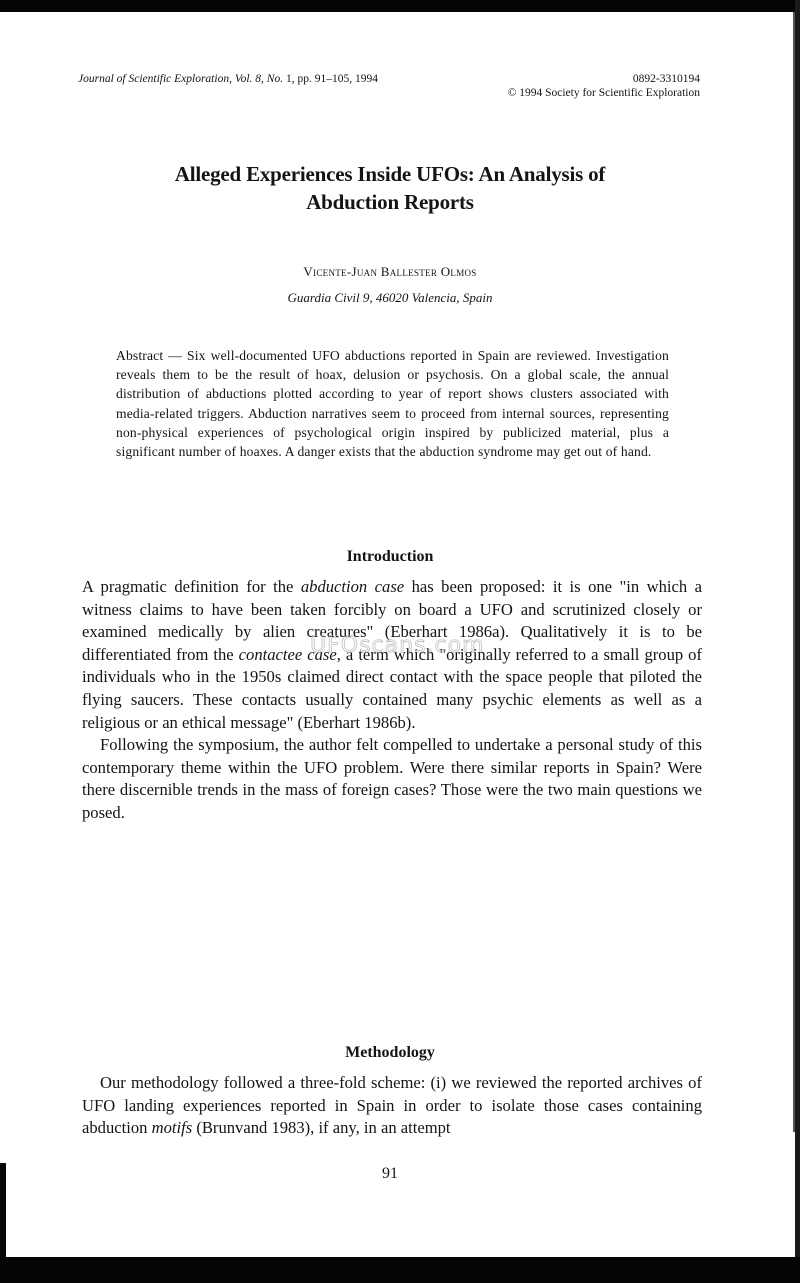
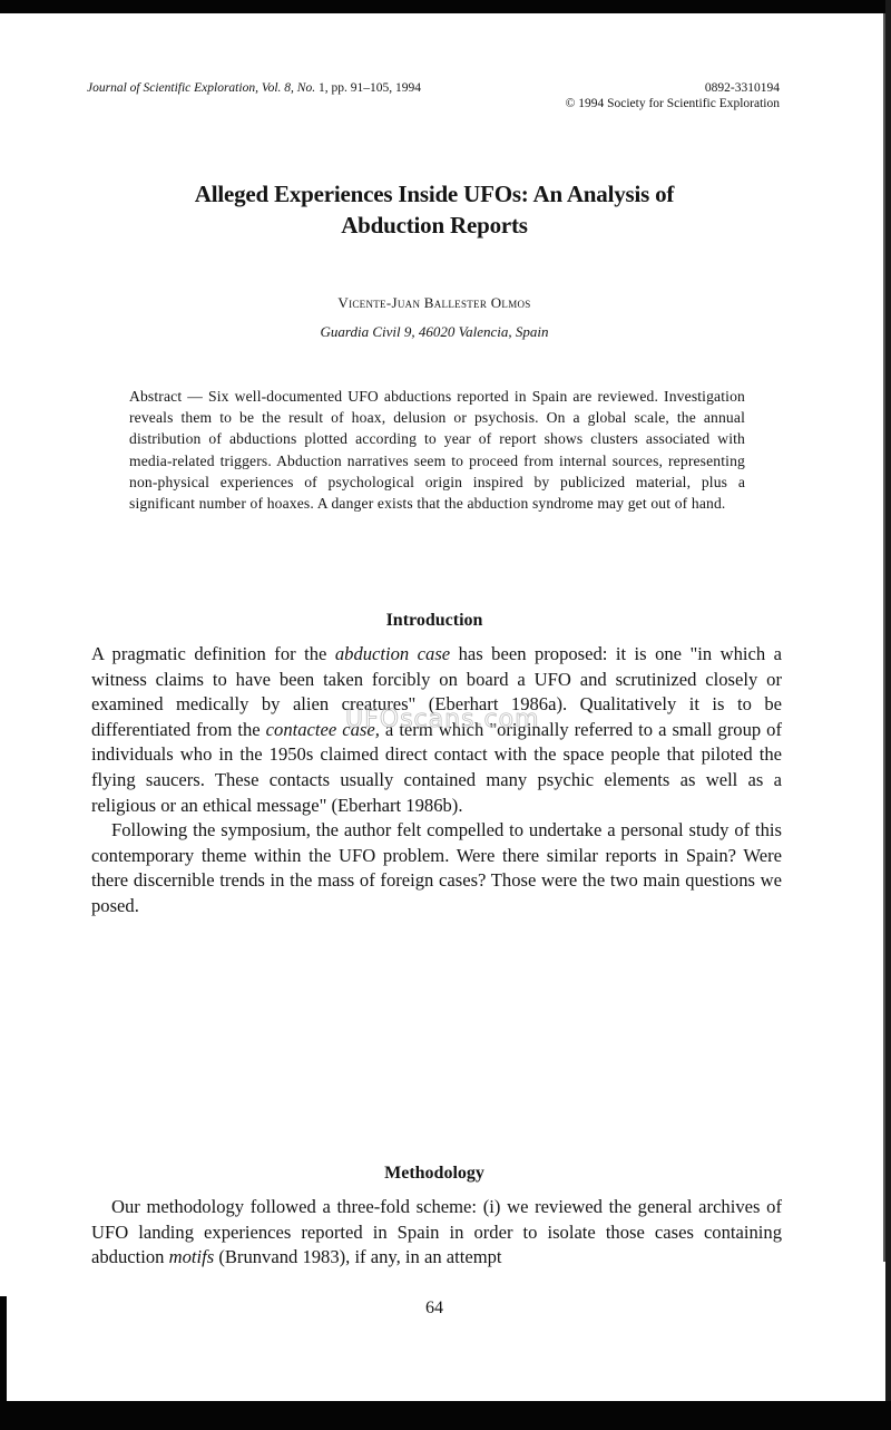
  Journal of Scientific Exploration, Vol. 8, No. 1, pp. 91–105, 1994
  0892-3310194
  © 1994 Society for Scientific Exploration
  Alleged Experiences Inside UFOs: An Analysis of
  Abduction Reports
  Vicente-Juan Ballester Olmos
  Guardia Civil 9, 46020 Valencia, Spain
  Abstract — Six well-documented UFO abductions reported in Spain are reviewed. Investigation reveals them to be the result of hoax, delusion or psychosis. On a global scale, the annual distribution of abductions plotted according to year of report shows clusters associated with media-related triggers. Abduction narratives seem to proceed from internal sources, representing non-physical experiences of psychological origin inspired by publicized material, plus a significant number of hoaxes. A danger exists that the abduction syndrome may get out of hand.
  Introduction
  A pragmatic definition for the abduction case has been proposed: it is one "in which a witness claims to have been taken forcibly on board a UFO and scrutinized closely or examined medically by alien creatures" (Eberhart 1986a). Qualitatively it is to be differentiated from the contactee case, a term which "originally referred to a small group of individuals who in the 1950s claimed direct contact with the space people that piloted the flying saucers. These contacts usually contained many psychic elements as well as a religious or an ethical message" (Eberhart 1986b).
  Following the symposium, the author felt compelled to undertake a personal study of this contemporary theme within the UFO problem. Were there similar reports in Spain? Were there discernible trends in the mass of foreign cases? Those were the two main questions we posed.
  Methodology
- Our methodology followed a three-fold scheme: (i) we reviewed the reported archives of UFO landing experiences reported in Spain in order to isolate those cases containing abduction motifs (Brunvand 1983), if any, in an attempt
+ Our methodology followed a three-fold scheme: (i) we reviewed the general archives of UFO landing experiences reported in Spain in order to isolate those cases containing abduction motifs (Brunvand 1983), if any, in an attempt
  UFOscans.com
- 91
+ 64
